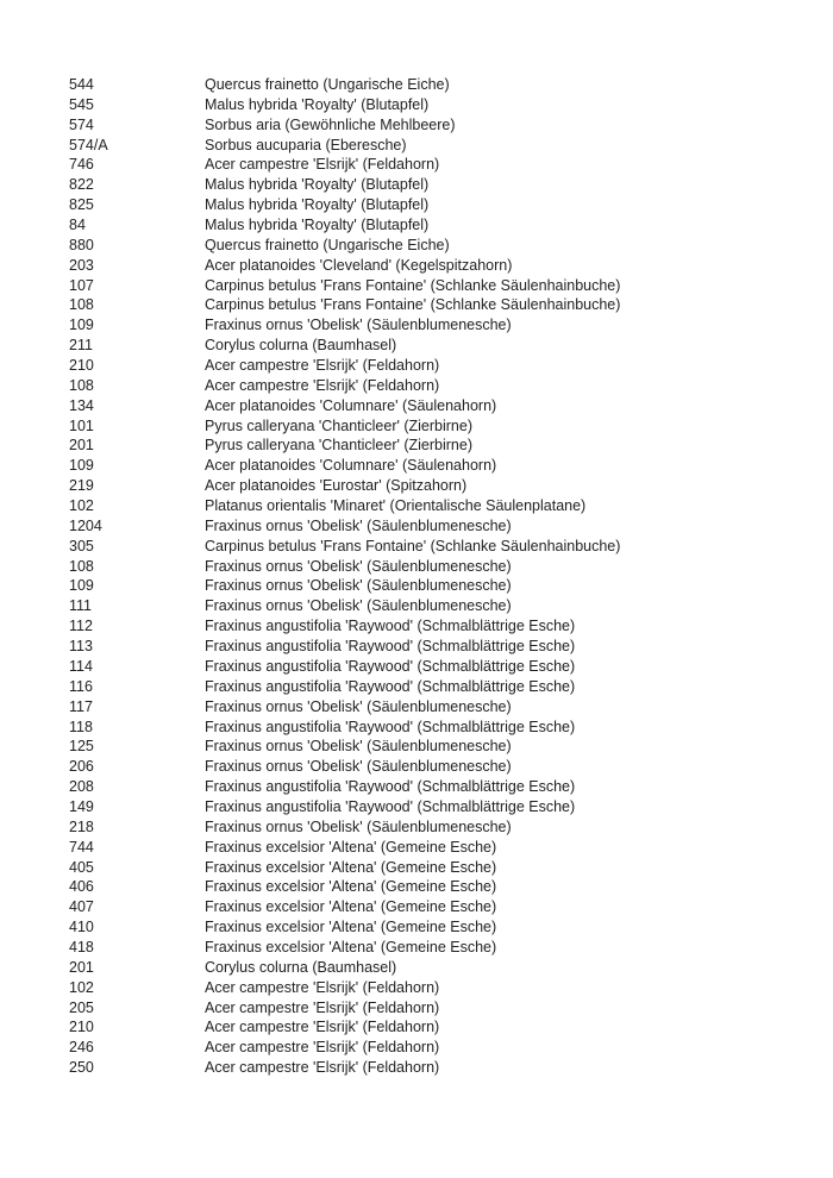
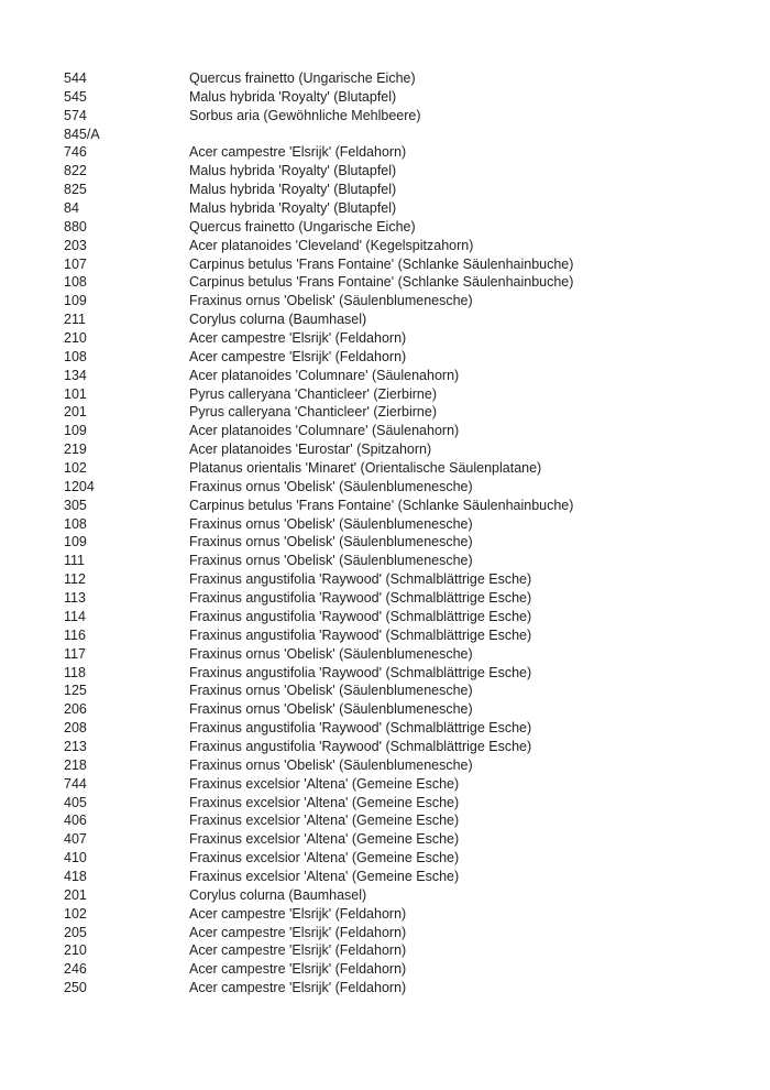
  544
  Quercus frainetto (Ungarische Eiche)
  545
  Malus hybrida 'Royalty' (Blutapfel)
  574
  Sorbus aria (Gewöhnliche Mehlbeere)
- 574/A
+ 845/A
- Sorbus aucuparia (Eberesche)
  746
  Acer campestre 'Elsrijk' (Feldahorn)
  822
  Malus hybrida 'Royalty' (Blutapfel)
  825
  Malus hybrida 'Royalty' (Blutapfel)
  84
  Malus hybrida 'Royalty' (Blutapfel)
  880
  Quercus frainetto (Ungarische Eiche)
  203
  Acer platanoides 'Cleveland' (Kegelspitzahorn)
  107
  Carpinus betulus 'Frans Fontaine' (Schlanke Säulenhainbuche)
  108
  Carpinus betulus 'Frans Fontaine' (Schlanke Säulenhainbuche)
  109
  Fraxinus ornus 'Obelisk' (Säulenblumenesche)
  211
  Corylus colurna (Baumhasel)
  210
  Acer campestre 'Elsrijk' (Feldahorn)
  108
  Acer campestre 'Elsrijk' (Feldahorn)
  134
  Acer platanoides 'Columnare' (Säulenahorn)
  101
  Pyrus calleryana 'Chanticleer' (Zierbirne)
  201
  Pyrus calleryana 'Chanticleer' (Zierbirne)
  109
  Acer platanoides 'Columnare' (Säulenahorn)
  219
  Acer platanoides 'Eurostar' (Spitzahorn)
  102
  Platanus orientalis 'Minaret' (Orientalische Säulenplatane)
  1204
  Fraxinus ornus 'Obelisk' (Säulenblumenesche)
  305
  Carpinus betulus 'Frans Fontaine' (Schlanke Säulenhainbuche)
  108
  Fraxinus ornus 'Obelisk' (Säulenblumenesche)
  109
  Fraxinus ornus 'Obelisk' (Säulenblumenesche)
  111
  Fraxinus ornus 'Obelisk' (Säulenblumenesche)
  112
  Fraxinus angustifolia 'Raywood' (Schmalblättrige Esche)
  113
  Fraxinus angustifolia 'Raywood' (Schmalblättrige Esche)
  114
  Fraxinus angustifolia 'Raywood' (Schmalblättrige Esche)
  116
  Fraxinus angustifolia 'Raywood' (Schmalblättrige Esche)
  117
  Fraxinus ornus 'Obelisk' (Säulenblumenesche)
  118
  Fraxinus angustifolia 'Raywood' (Schmalblättrige Esche)
  125
  Fraxinus ornus 'Obelisk' (Säulenblumenesche)
  206
  Fraxinus ornus 'Obelisk' (Säulenblumenesche)
  208
  Fraxinus angustifolia 'Raywood' (Schmalblättrige Esche)
- 149
+ 213
  Fraxinus angustifolia 'Raywood' (Schmalblättrige Esche)
  218
  Fraxinus ornus 'Obelisk' (Säulenblumenesche)
  744
  Fraxinus excelsior 'Altena' (Gemeine Esche)
  405
  Fraxinus excelsior 'Altena' (Gemeine Esche)
  406
  Fraxinus excelsior 'Altena' (Gemeine Esche)
  407
  Fraxinus excelsior 'Altena' (Gemeine Esche)
  410
  Fraxinus excelsior 'Altena' (Gemeine Esche)
  418
  Fraxinus excelsior 'Altena' (Gemeine Esche)
  201
  Corylus colurna (Baumhasel)
  102
  Acer campestre 'Elsrijk' (Feldahorn)
  205
  Acer campestre 'Elsrijk' (Feldahorn)
  210
  Acer campestre 'Elsrijk' (Feldahorn)
  246
  Acer campestre 'Elsrijk' (Feldahorn)
  250
  Acer campestre 'Elsrijk' (Feldahorn)
